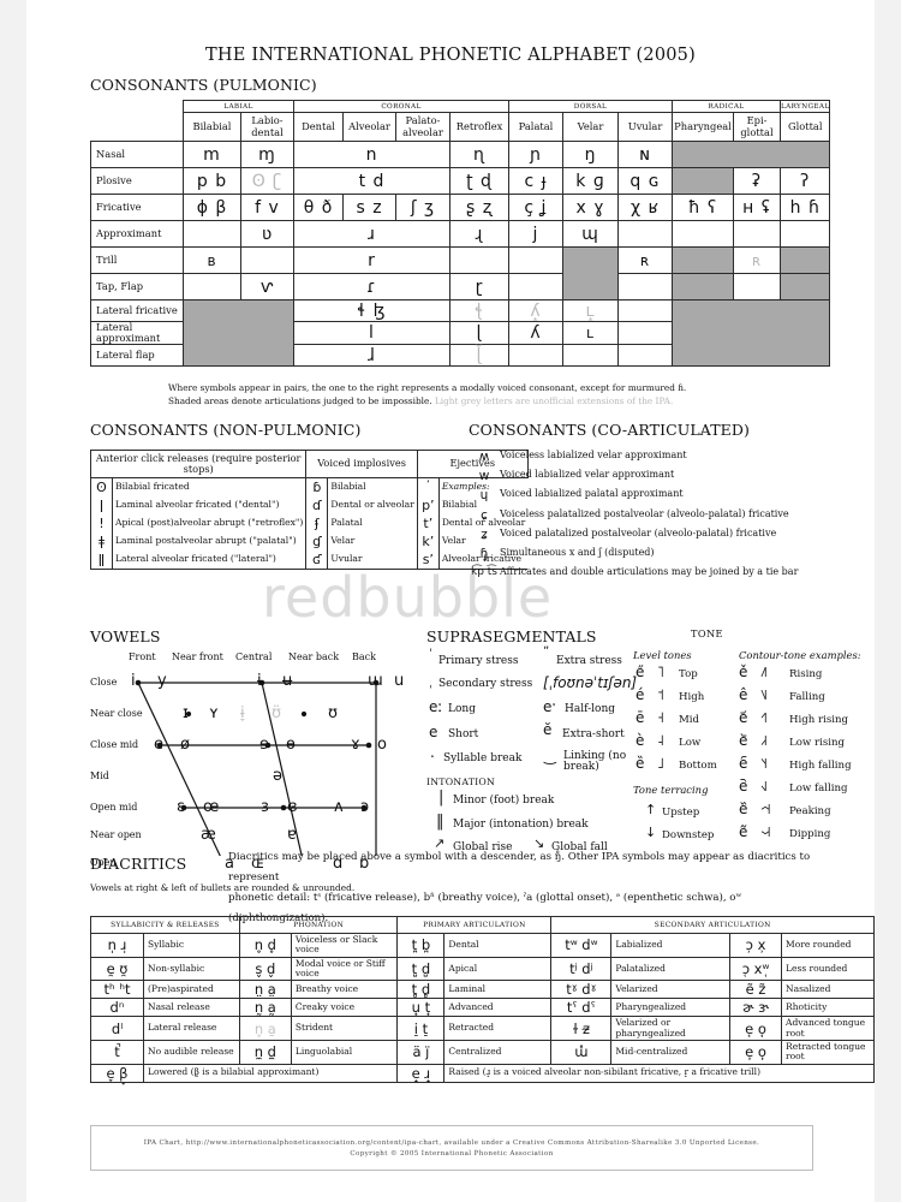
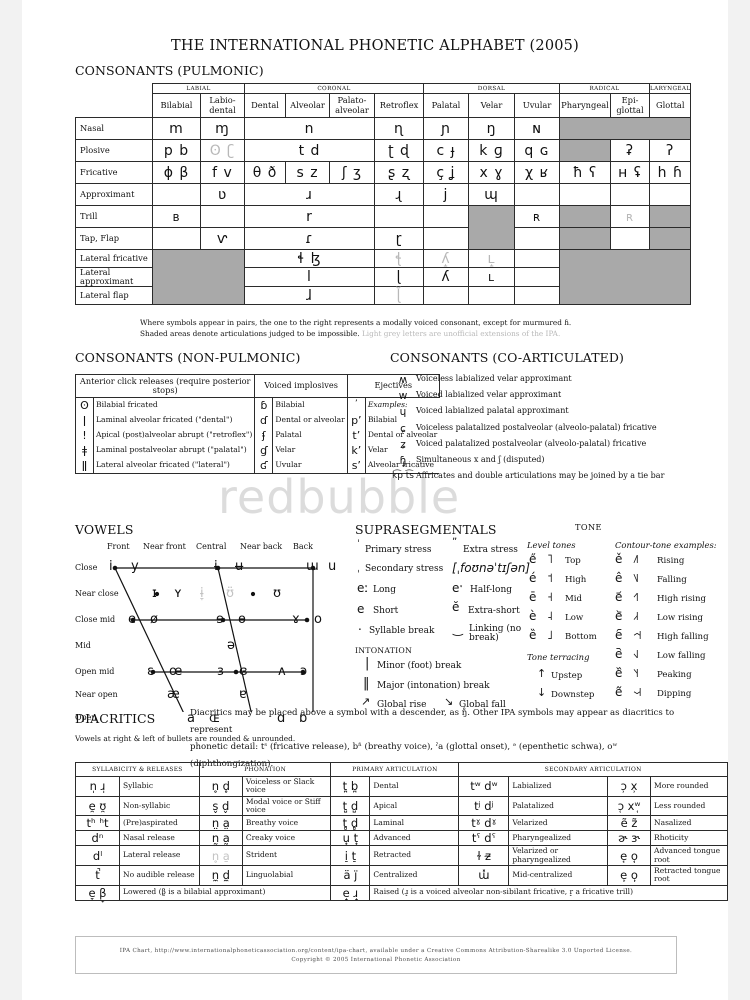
  THE INTERNATIONAL PHONETIC ALPHABET (2005)
  CONSONANTS (PULMONIC)
  	Bilabial	Labio-dental	Dental	Alveolar	Palato-alveolar	Retroflex	Palatal	Velar	Uvular	Pharyngeal	Epi-glottal	Glottal
  Nasal	m	ɱ	n	ɳ	ɲ	ŋ	ɴ
  Plosive	p b	ʘ ʗ	t d	ʈ ɖ	c ɟ	k ɡ	q ɢ		ʡ	ʔ
  Fricative	ɸ β	f v	θ ð	s z	ʃ ʒ	ʂ ʐ	ç ʝ	x ɣ	χ ʁ	ħ ʕ	ʜ ʢ	h ɦ
  Approximant		ʋ	ɹ	ɻ	j	ɰ
  Trill	ʙ		r				ʀ		ʀ
  Tap, Flap		ⱱ	ɾ	ɽ
  Lateral fricative		ɬ ɮ	ꞎ	ʎ̝	ʟ̝
  Lateral approximant	l	ɭ	ʎ	ʟ
  Lateral flap	ɺ	ɭ̆
  Where symbols appear in pairs, the one to the right represents a modally voiced consonant, except for murmured ɦ.
  Shaded areas denote articulations judged to be impossible. Light grey letters are unofficial extensions of the IPA.
  CONSONANTS (NON-PULMONIC)
  CONSONANTS (CO-ARTICULATED)
  Anterior click releases (require posterior stops)	Voiced implosives	Ejectives
  ʘ	Bilabial fricated	ɓ	Bilabial	ʼ	Examples:
  ǀ	Laminal alveolar fricated ("dental")	ɗ	Dental or alveolar	pʼ	Bilabial
  ǃ	Apical (post)alveolar abrupt ("retroflex")	ʄ	Palatal	tʼ	Dental or alveolar
  ǂ	Laminal postalveolar abrupt ("palatal")	ɠ	Velar	kʼ	Velar
  ǁ	Lateral alveolar fricated ("lateral")	ʛ	Uvular	sʼ	Alveolar fricative
  ʍ	Voiceless labialized velar approximant
  w	Voiced labialized velar approximant
  ɥ	Voiced labialized palatal approximant
  ɕ	Voiceless palatalized postalveolar (alveolo-palatal) fricative
  ʑ	Voiced palatalized postalveolar (alveolo-palatal) fricative
  ɧ	Simultaneous x and ʃ (disputed)
  k͡p t͡s	Affricates and double articulations may be joined by a tie bar
  redbubble
  VOWELS
  Front
  Near front
  Central
  Near back
  Back
  Close
  Near close
  Close mid
  Mid
  Open mid
  Near open
  Open
  i
  y
  ɨ
  ʉ
  ɯ
  u
  ɪ
  ʏ
  ɨ̞
  ʊ̈
  ʊ
  e
  ø
  ɘ
  ɵ
  ɤ
  o
  ə
  ɛ
  œ
  ɜ
  ɞ
  ʌ
  ɔ
  æ
  ɐ
  a
  ɶ
  ɑ
  ɒ
  Vowels at right & left of bullets are rounded & unrounded.
  SUPRASEGMENTALS
  ˈ
  Primary stress
  ˮ
  Extra stress
  ˌ
  Secondary stress
  [ˌfoʊnəˈtɪʃən]
  eː
  Long
  eˑ
  Half-long
  e
  Short
  ĕ
  Extra-short
  .
  Syllable break
  ‿
  Linking (no break)
  INTONATION
  |
  Minor (foot) break
  ‖
  Major (intonation) break
  ↗
  Global rise
  ↘
  Global fall
  TONE
  Level tones
  Contour-tone examples:
  e̋
  ˥
  Top
  é
  ˦
  High
  ē
  ˧
  Mid
  è
  ˨
  Low
  ȅ
  ˩
  Bottom
  Tone terracing
  ↑
  Upstep
  ↓
  Downstep
  ě
  ˩˥
  Rising
  ê
  ˥˩
  Falling
  e᷄
  ˧˥
  High rising
  e᷅
  ˩˧
  Low rising
  e᷇
- ˥˧
+ ˧˦˧
  High falling
  e᷆
  ˧˩
  Low falling
  e᷈
- ˧˦˧
+ ˥˧
  Peaking
  e᷉
  ˧˨˧
  Dipping
  DIACRITICS
  Diacritics may be placed above a symbol with a descender, as ŋ̊. Other IPA symbols may appear as diacritics to represent
  phonetic detail: tˢ (fricative release), bʱ (breathy voice), ˀa (glottal onset), ᵊ (epenthetic schwa), oʷ (diphthongization).
  n̩ ɹ̩	Syllabic	n̥ d̥	Voiceless or Slack voice	t̪ b̪	Dental	tʷ dʷ	Labialized	ɔ̹ x̹	More rounded
  e̯ ʊ̯	Non-syllabic	s̬ d̬	Modal voice or Stiff voice	t̺ d̺	Apical	tʲ dʲ	Palatalized	ɔ̜ xʷ̜	Less rounded
  tʰ ʰt	(Pre)aspirated	n̤ a̤	Breathy voice	t̻ d̻	Laminal	tˠ dˠ	Velarized	ẽ z̃	Nasalized
  dⁿ	Nasal release	n̰ a̰	Creaky voice	u̟ t̟	Advanced	tˤ dˤ	Pharyngealized	ɚ ɝ	Rhoticity
  dˡ	Lateral release	n̥ a̱	Strident	i̠ t̠	Retracted	ɫ z̴	Velarized or pharyngealized	e̘ o̘	Advanced tongue root
  t̚	No audible release	n̼ d̼	Linguolabial	ä j̈	Centralized	ɯ̽	Mid-centralized	e̙ o̙	Retracted tongue root
  e̞ β̞	Lowered (β̞ is a bilabial approximant)	e̝ ɹ̝	Raised (ɹ̝ is a voiced alveolar non-sibilant fricative, r̝ a fricative trill)
